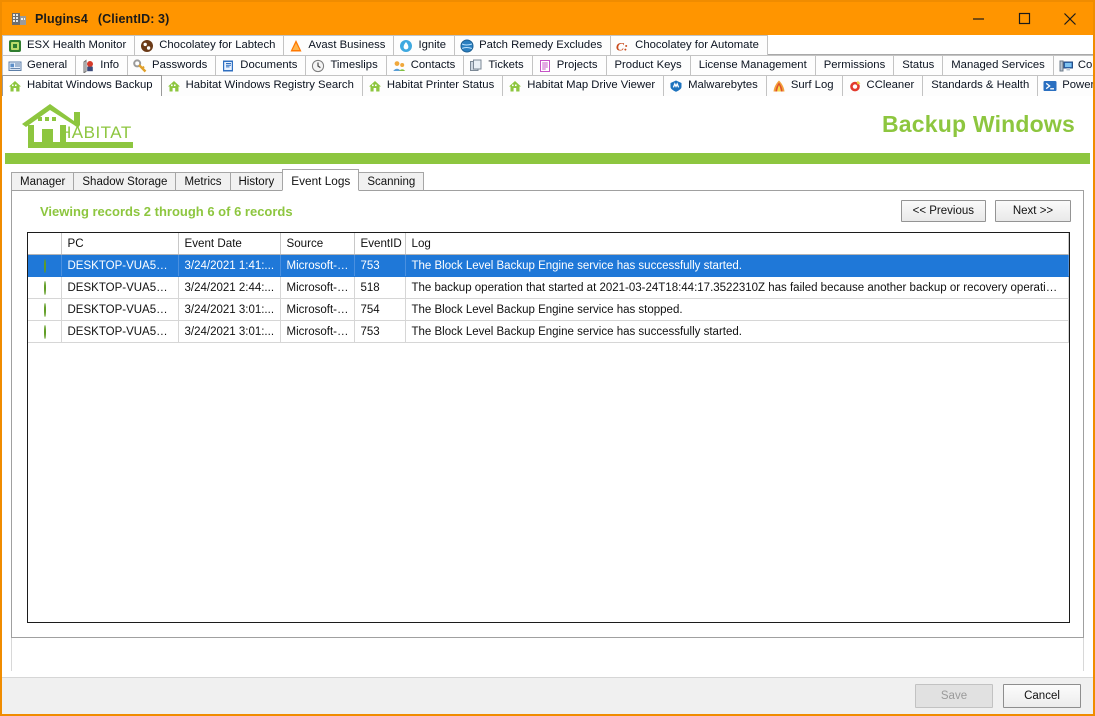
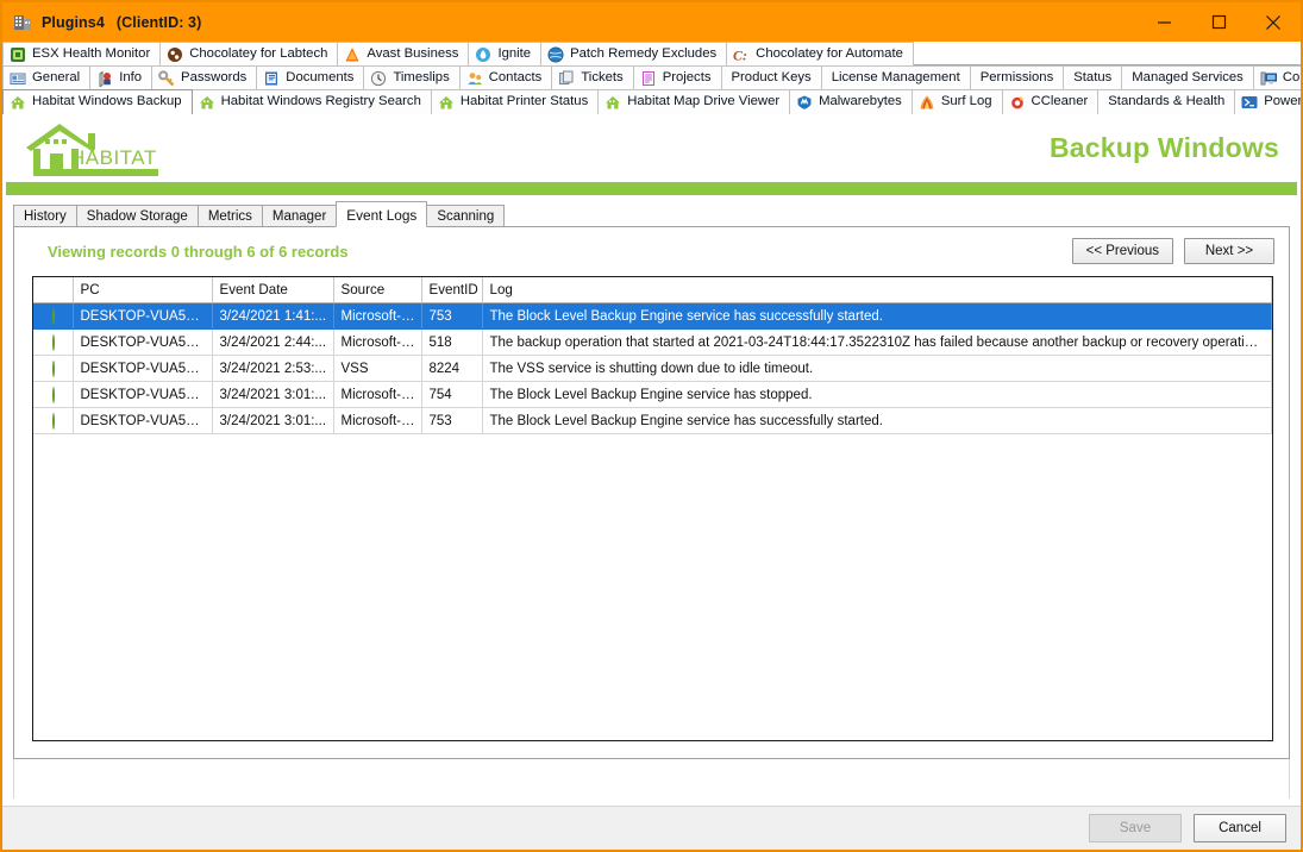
  Plugins4
  (ClientID: 3)
  ESX Health Monitor
  Chocolatey for Labtech
  Avast Business
  Ignite
  Patch Remedy Excludes
  C:
  Chocolatey for Automate
  General
  Info
  Passwords
  Documents
  Timeslips
  Contacts
  Tickets
  Projects
  Product Keys
  License Management
  Permissions
  Status
  Managed Services
  Habitat Windows Backup
  Habitat Windows Registry Search
  Habitat Printer Status
  Habitat Map Drive Viewer
  Malwarebytes
  Surf Log
  CCleaner
  Standards & Health
  HABITAT
  Backup Windows
- Manager
+ History
  Shadow Storage
  Metrics
- History
+ Manager
  Event Logs
  Scanning
- Viewing records 2 through 6 of 6 records
+ Viewing records 0 through 6 of 6 records
  << Previous
  Next >>
  	PC	Event Date	Source	EventID	Log
  	DESKTOP-VUA5S6E	3/24/2021 1:41:...	Microsoft-Wi.	753	The Block Level Backup Engine service has successfully started.
  	DESKTOP-VUA5S6E	3/24/2021 2:44:...	Microsoft-Wi.	518	The backup operation that started at 2021-03-24T18:44:17.3522310Z has failed because another backup or recovery operation is
+ 	DESKTOP-VUA5S6E	3/24/2021 2:53:...	VSS	8224	The VSS service is shutting down due to idle timeout.
  	DESKTOP-VUA5S6E	3/24/2021 3:01:...	Microsoft-Wi.	754	The Block Level Backup Engine service has stopped.
  	DESKTOP-VUA5S6E	3/24/2021 3:01:...	Microsoft-Wi.	753	The Block Level Backup Engine service has successfully started.
  Save
  Cancel
